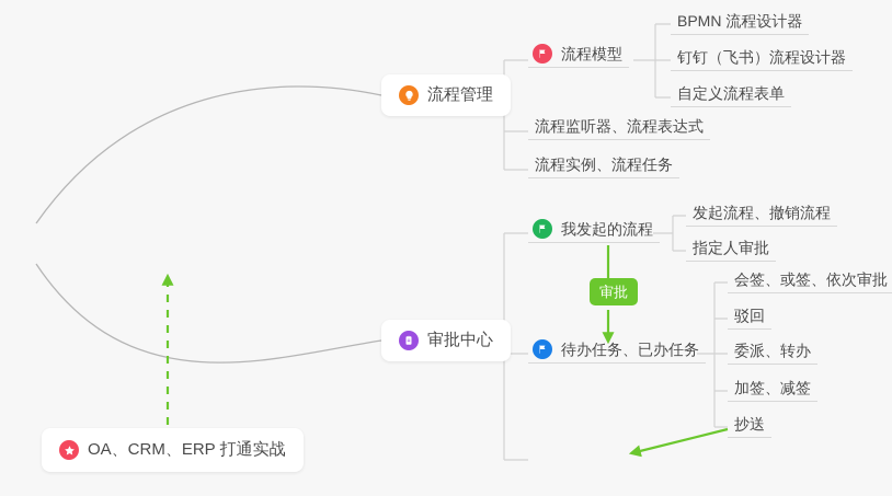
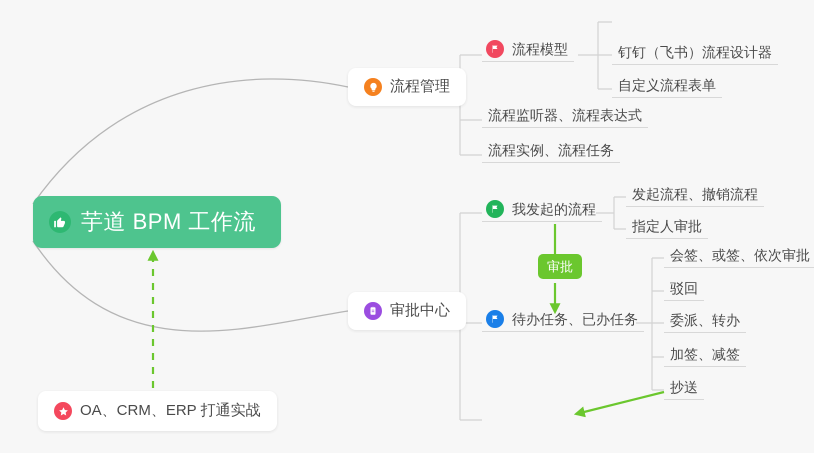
+ 芋道 BPM 工作流
  流程管理
  流程模型
- BPMN 流程设计器
  钉钉（飞书）流程设计器
  自定义流程表单
  流程监听器、流程表达式
  流程实例、流程任务
  审批中心
  我发起的流程
  发起流程、撤销流程
  指定人审批
  待办任务、已办任务
  会签、或签、依次审批
  驳回
  委派、转办
  加签、减签
  抄送
  审批
  OA、CRM、ERP 打通实战
